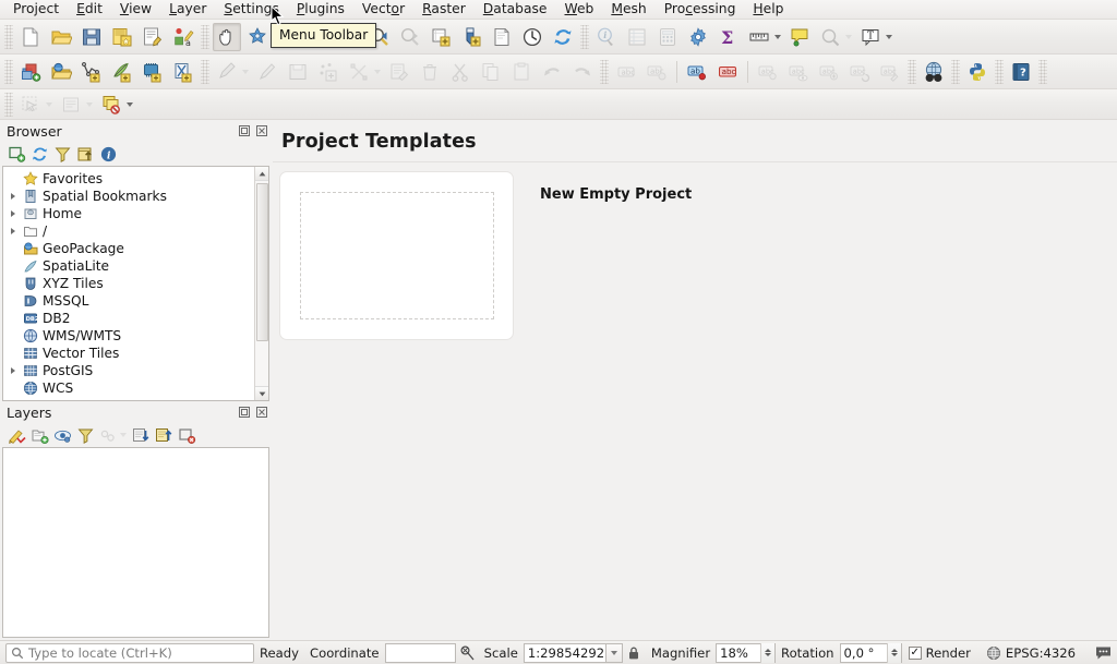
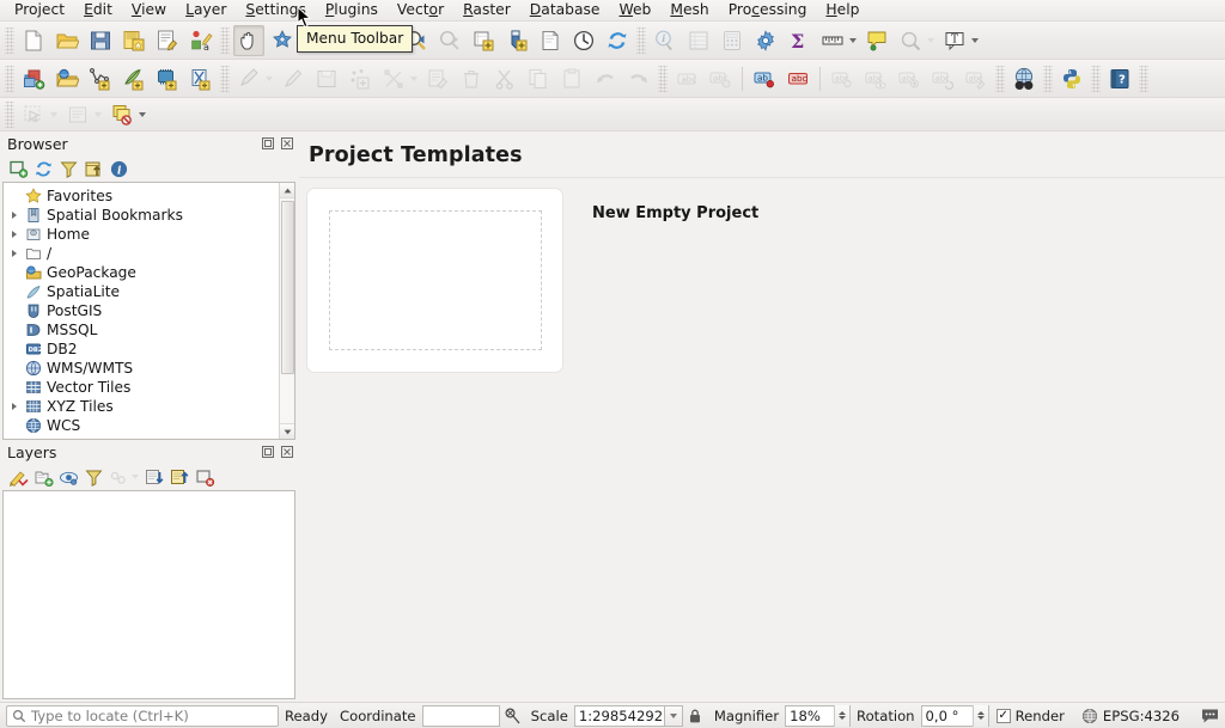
  Project
  Edit
  View
  Layer
  Settings
  Plugins
  Vector
  Raster
  Database
  Web
  Mesh
  Processing
  Help
  a
  i
  Σ
  T
  abc
  abc
  ab
  abc
  abc
  abc
  abc
  abc
  abc
  ?
  Browser
  i
  Favorites
  Spatial Bookmarks
  Home
  /
  GeoPackage
  SpatiaLite
- XYZ Tiles
+ PostGIS
  MSSQL
  DB2
  WMS/WMTS
  Vector Tiles
- PostGIS
+ XYZ Tiles
  WCS
  Layers
  Project Templates
  New Empty Project
  Type to locate (Ctrl+K)
  Ready
  Coordinate
  Scale
  1:29854292
  Magnifier
  18%
  Rotation
  0,0 °
  ✓
  Render
  EPSG:4326
  Menu Toolbar
